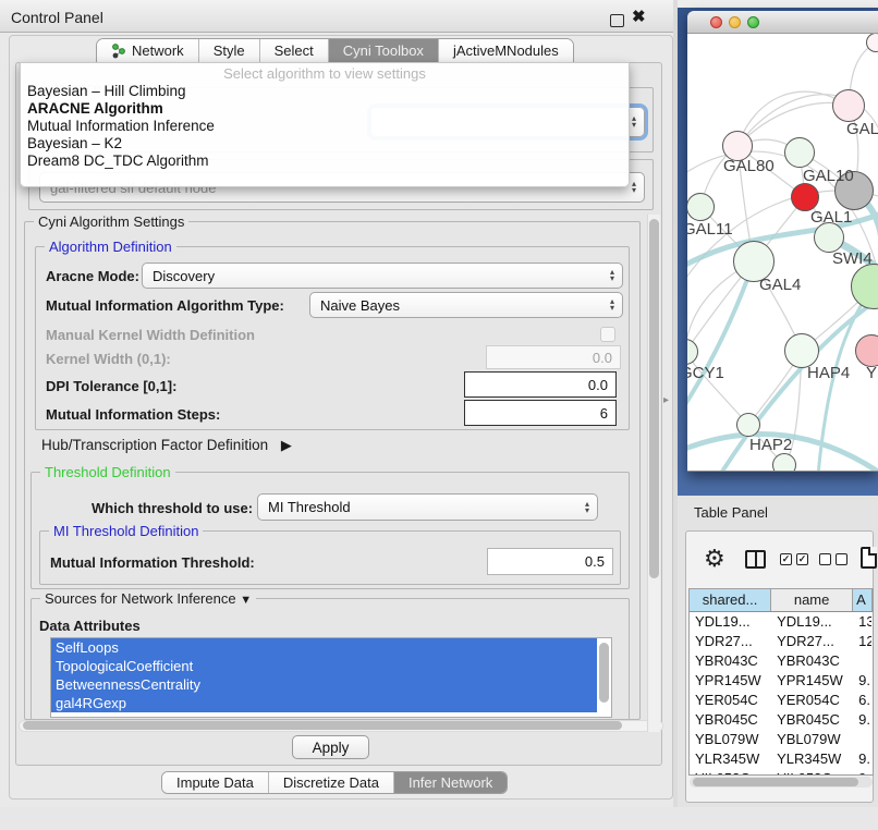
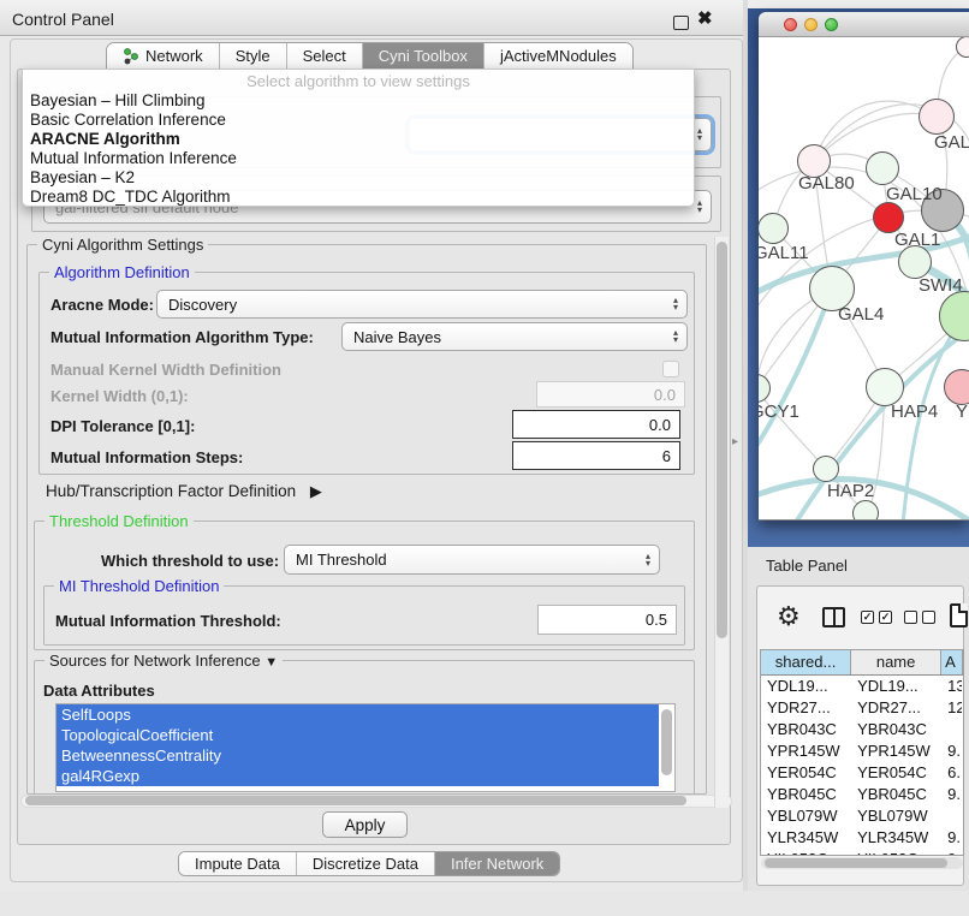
  Control Panel
  ✖
  ▸
  Network
  Style
  Select
  Cyni Toolbox
  jActiveMNodules
  ▴
  ▾
  gal-filtered sif default node
  ▴
  ▾
  Select algorithm to view settings
  Bayesian – Hill Climbing
+ Basic Correlation Inference
  ARACNE Algorithm
  Mutual Information Inference
  Bayesian – K2
  Dream8 DC_TDC Algorithm
  Cyni Algorithm Settings
  Algorithm Definition
  Aracne Mode:
  Discovery
  ▴
  ▾
  Mutual Information Algorithm Type:
  Naive Bayes
  ▴
  ▾
  Manual Kernel Width Definition
  Kernel Width (0,1):
  0.0
  DPI Tolerance [0,1]:
  0.0
  Mutual Information Steps:
  6
  Hub/Transcription Factor Definition ▶
  Threshold Definition
  Which threshold to use:
  MI Threshold
  ▴
  ▾
  MI Threshold Definition
  Mutual Information Threshold:
  0.5
  Sources for Network Inference ▼
  Data Attributes
  SelfLoops
  TopologicalCoefficient
  BetweennessCentrality
  gal4RGexp
  Apply
  Impute Data
  Discretize Data
  Infer Network
  GAL
  GAL80
  GAL10
  GAL1
  GAL11
  SWI4
  GAL4
  CY1
  HAP4
  Y
  HAP2
  Table Panel
  ⚙
  ✓
  ✓
  shared...
  name
  A
  YDL19...
  YDL19...
  13
  YDR27...
  YDR27...
  12
  YBR043C
  YBR043C
  YPR145W
  YPR145W
  9.
  YER054C
  YER054C
  6.
  YBR045C
  YBR045C
  9.
  YBL079W
  YBL079W
  YLR345W
  YLR345W
  9.
